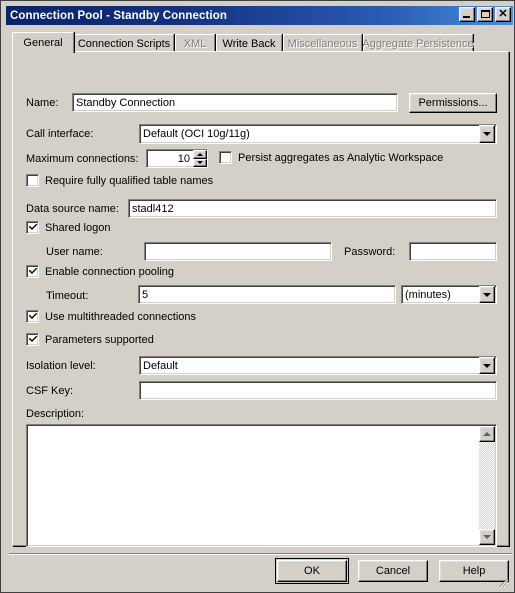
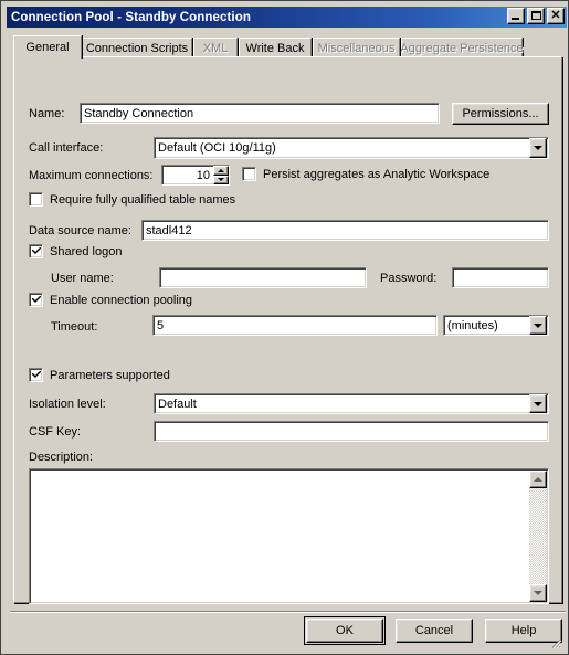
  Connection Pool - Standby Connection
  ✕
  General
  Connection Scripts
  XML
  Write Back
  Miscellaneous
  Aggregate Persistence
  Name:
  Standby Connection
  Permissions...
  Call interface:
  Default (OCI 10g/11g)
  Maximum connections:
  10
  Persist aggregates as Analytic Workspace
  Require fully qualified table names
  Data source name:
  stadl412
  Shared logon
  User name:
  Password:
  Enable connection pooling
  Timeout:
  5
  (minutes)
- Use multithreaded connections
  Parameters supported
  Isolation level:
  Default
  CSF Key:
  Description:
  OK
  Cancel
  Help
